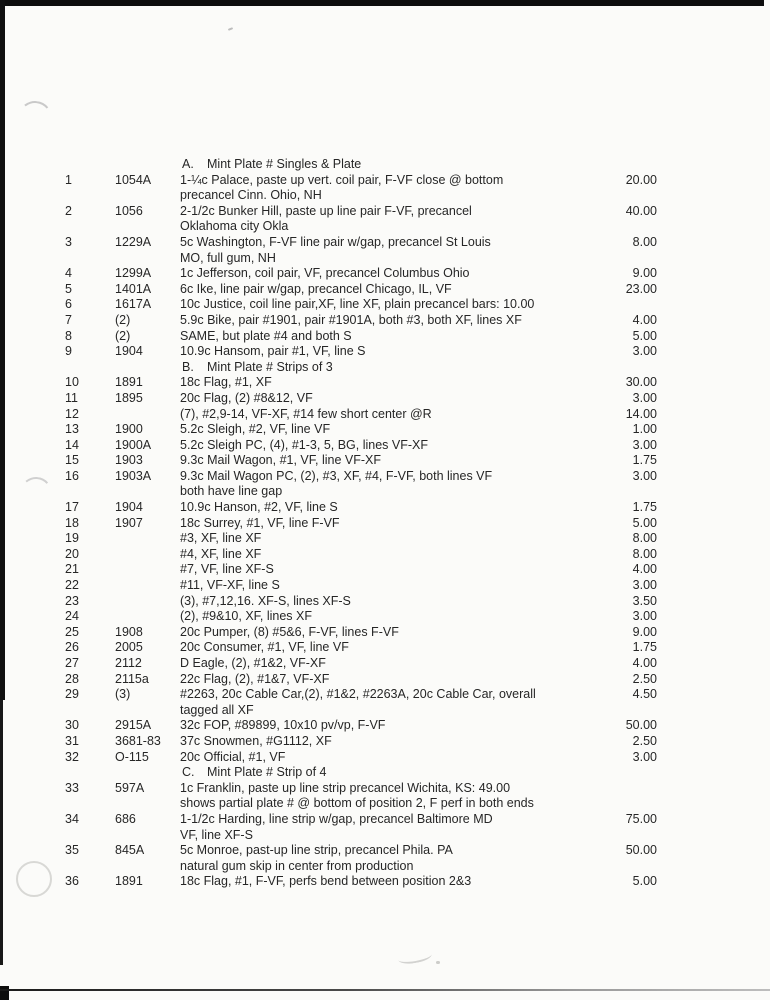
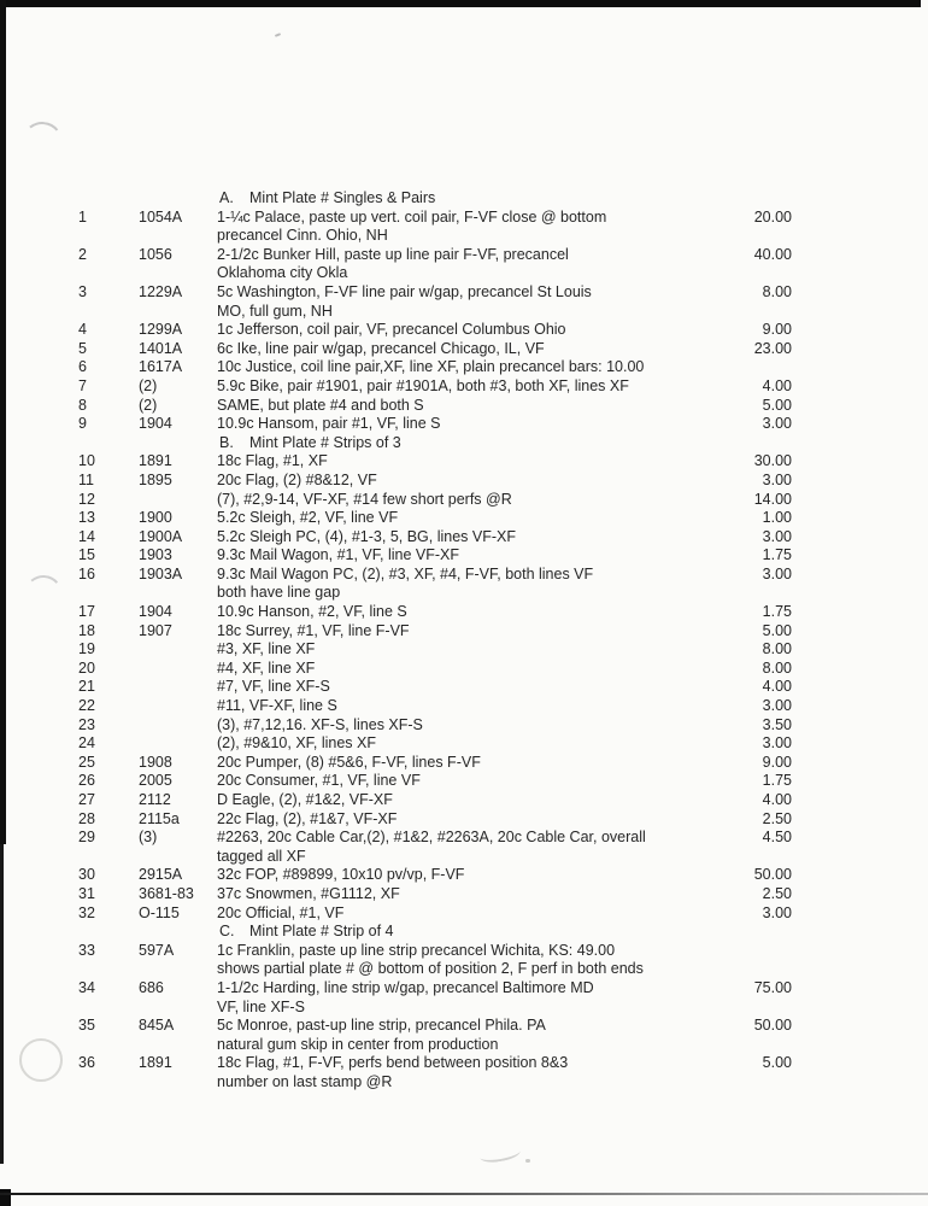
  A.
- Mint Plate # Singles & Plate
+ Mint Plate # Singles & Pairs
  1
  1054A
  1-¼c Palace, paste up vert. coil pair, F-VF close @ bottom
  precancel Cinn. Ohio, NH
  20.00
  2
  1056
  2-1/2c Bunker Hill, paste up line pair F-VF, precancel
  Oklahoma city Okla
  40.00
  3
  1229A
  5c Washington, F-VF line pair w/gap, precancel St Louis
  MO, full gum, NH
  8.00
  4
  1299A
  1c Jefferson, coil pair, VF, precancel Columbus Ohio
  9.00
  5
  1401A
  6c Ike, line pair w/gap, precancel Chicago, IL, VF
  23.00
  6
  1617A
  10c Justice, coil line pair,XF, line XF, plain precancel bars: 10.00
  7
  (2)
  5.9c Bike, pair #1901, pair #1901A, both #3, both XF, lines XF
  4.00
  8
  (2)
  SAME, but plate #4 and both S
  5.00
  9
  1904
  10.9c Hansom, pair #1, VF, line S
  3.00
  B.
  Mint Plate # Strips of 3
  10
  1891
  18c Flag, #1, XF
  30.00
  11
  1895
  20c Flag, (2) #8&12, VF
  3.00
  12
- (7), #2,9-14, VF-XF, #14 few short center @R
+ (7), #2,9-14, VF-XF, #14 few short perfs @R
  14.00
  13
  1900
  5.2c Sleigh, #2, VF, line VF
  1.00
  14
  1900A
  5.2c Sleigh PC, (4), #1-3, 5, BG, lines VF-XF
  3.00
  15
  1903
  9.3c Mail Wagon, #1, VF, line VF-XF
  1.75
  16
  1903A
  9.3c Mail Wagon PC, (2), #3, XF, #4, F-VF, both lines VF
  both have line gap
  3.00
  17
  1904
  10.9c Hanson, #2, VF, line S
  1.75
  18
  1907
  18c Surrey, #1, VF, line F-VF
  5.00
  19
  #3, XF, line XF
  8.00
  20
  #4, XF, line XF
  8.00
  21
  #7, VF, line XF-S
  4.00
  22
  #11, VF-XF, line S
  3.00
  23
  (3), #7,12,16. XF-S, lines XF-S
  3.50
  24
  (2), #9&10, XF, lines XF
  3.00
  25
  1908
  20c Pumper, (8) #5&6, F-VF, lines F-VF
  9.00
  26
  2005
  20c Consumer, #1, VF, line VF
  1.75
  27
  2112
  D Eagle, (2), #1&2, VF-XF
  4.00
  28
  2115a
  22c Flag, (2), #1&7, VF-XF
  2.50
  29
  (3)
  #2263, 20c Cable Car,(2), #1&2, #2263A, 20c Cable Car, overall
  tagged all XF
  4.50
  30
  2915A
  32c FOP, #89899, 10x10 pv/vp, F-VF
  50.00
  31
  3681-83
  37c Snowmen, #G1112, XF
  2.50
  32
  O-115
  20c Official, #1, VF
  3.00
  C.
  Mint Plate # Strip of 4
  33
  597A
  1c Franklin, paste up line strip precancel Wichita, KS: 49.00
  shows partial plate # @ bottom of position 2, F perf in both ends
  34
  686
  1-1/2c Harding, line strip w/gap, precancel Baltimore MD
  VF, line XF-S
  75.00
  35
  845A
  5c Monroe, past-up line strip, precancel Phila. PA
  natural gum skip in center from production
  50.00
  36
  1891
- 18c Flag, #1, F-VF, perfs bend between position 2&3
+ 18c Flag, #1, F-VF, perfs bend between position 8&3
+ number on last stamp @R
  5.00
